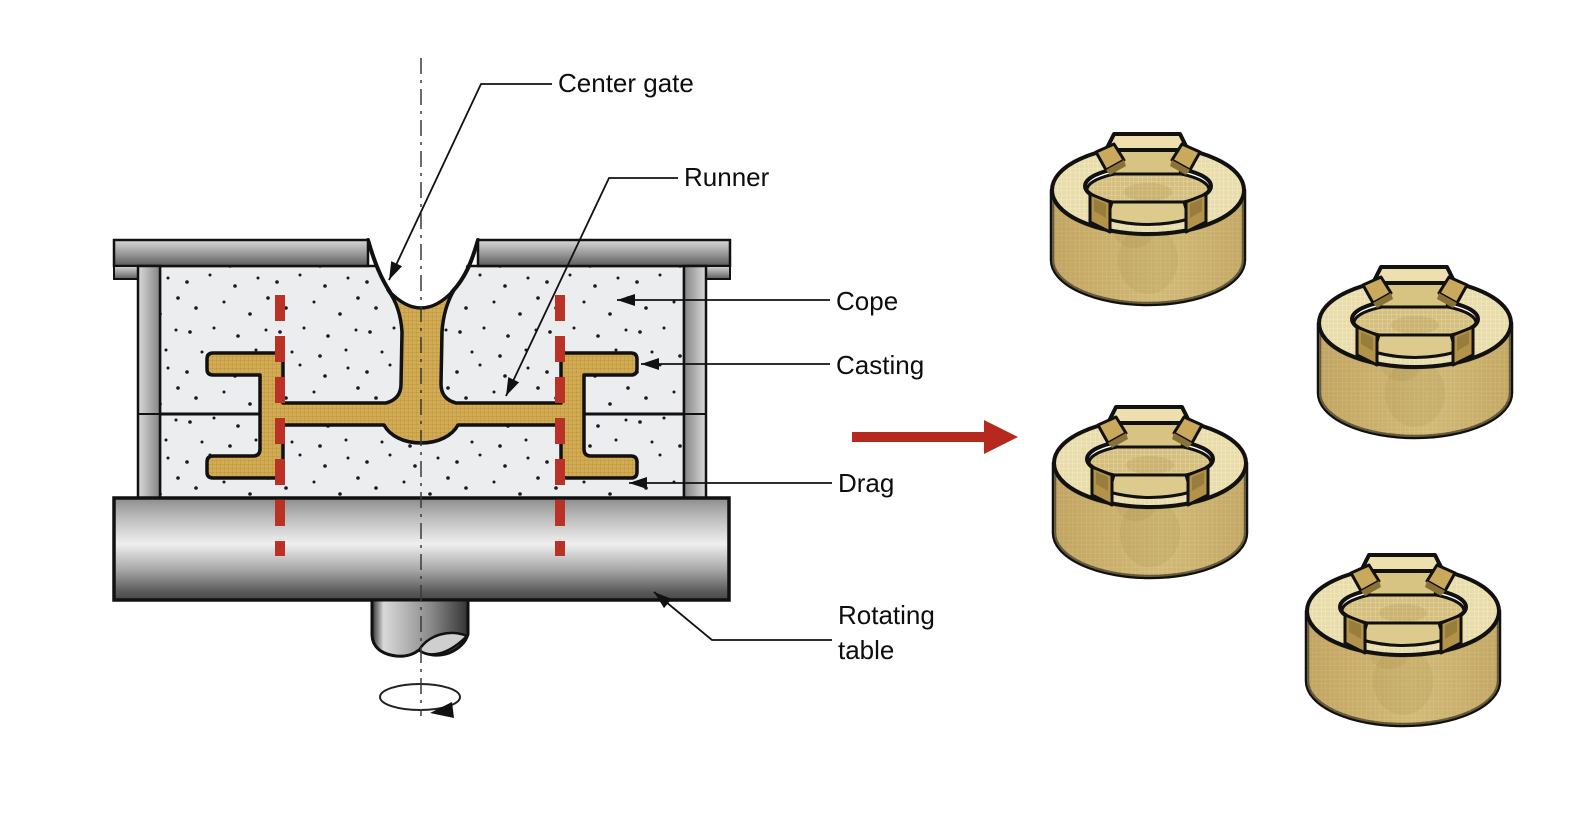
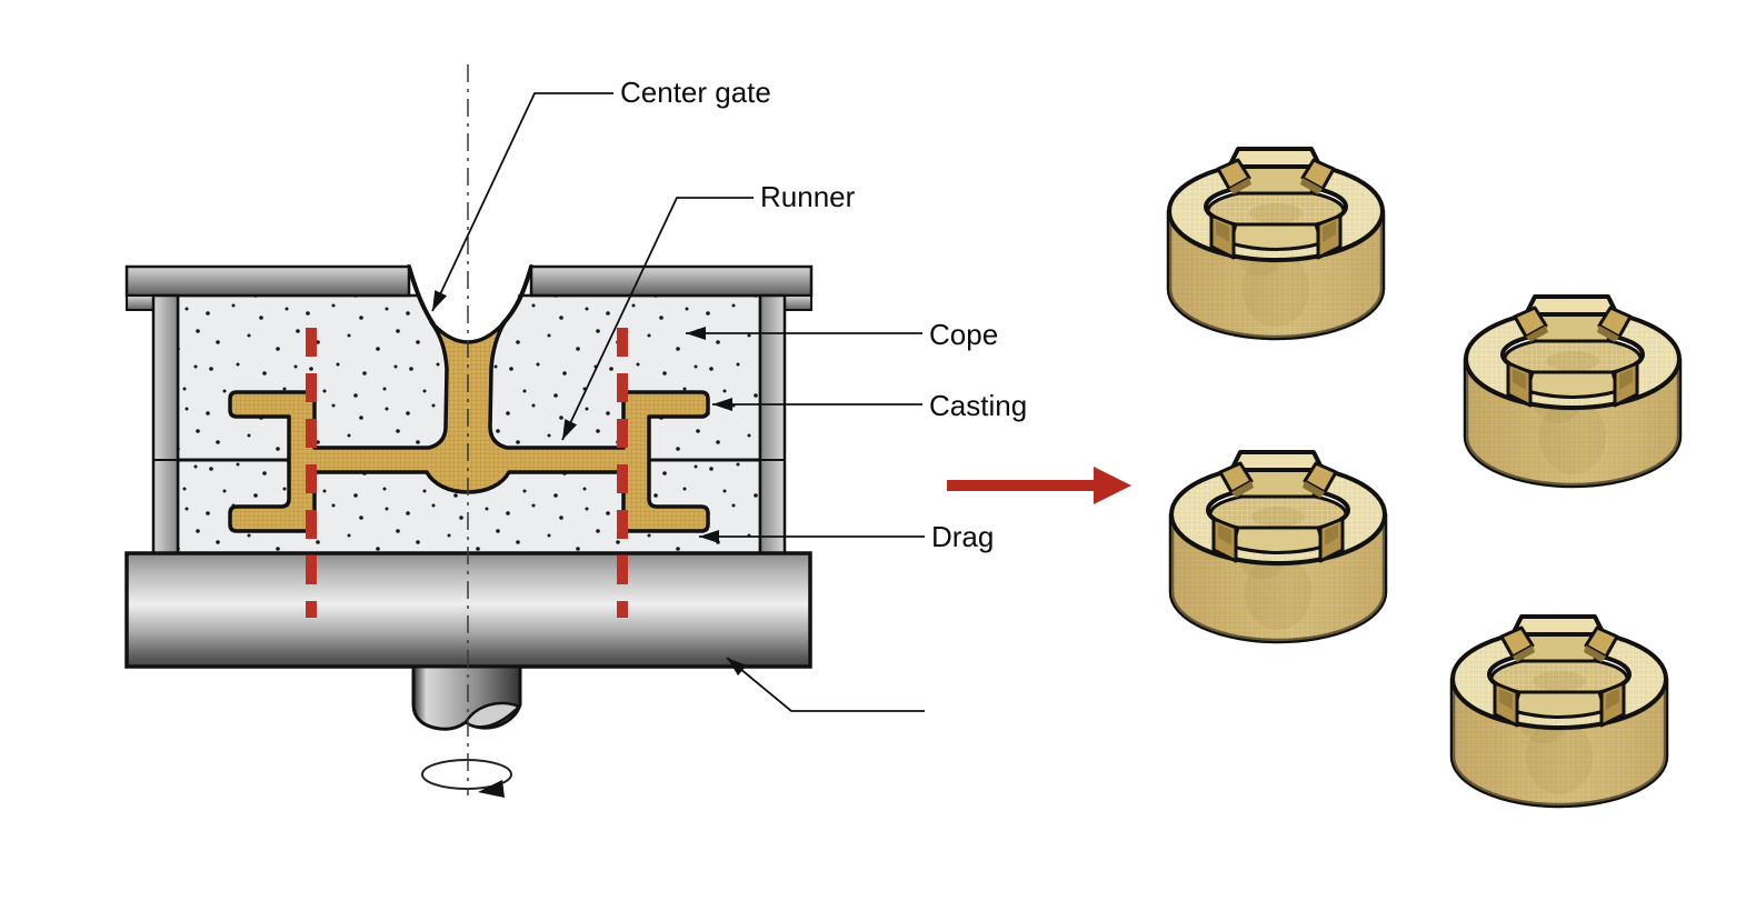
  Center gate
  Runner
  Cope
  Casting
  Drag
- Rotating table
